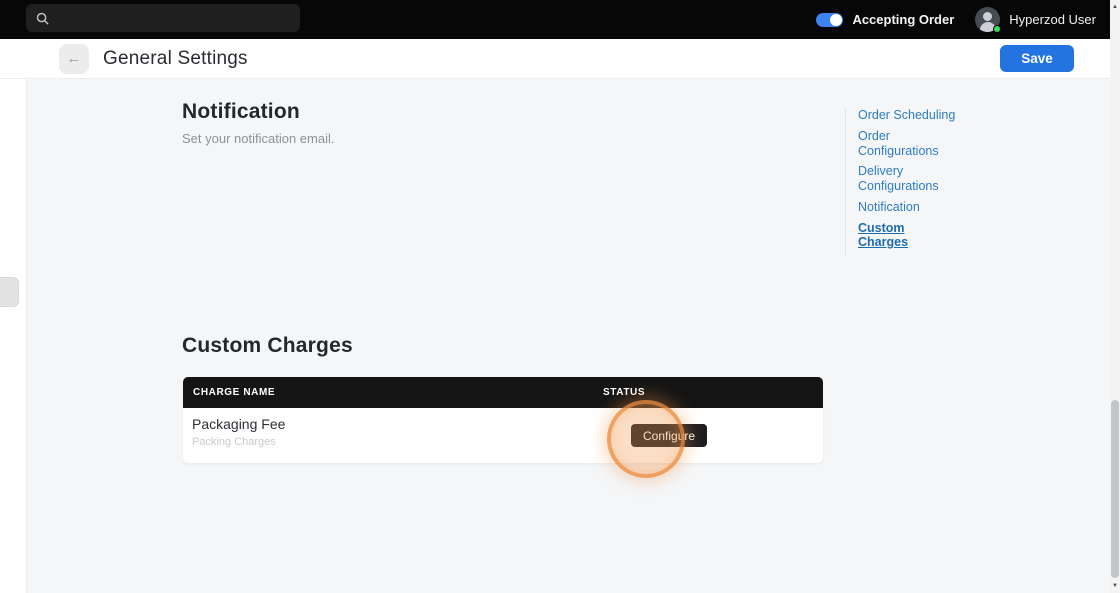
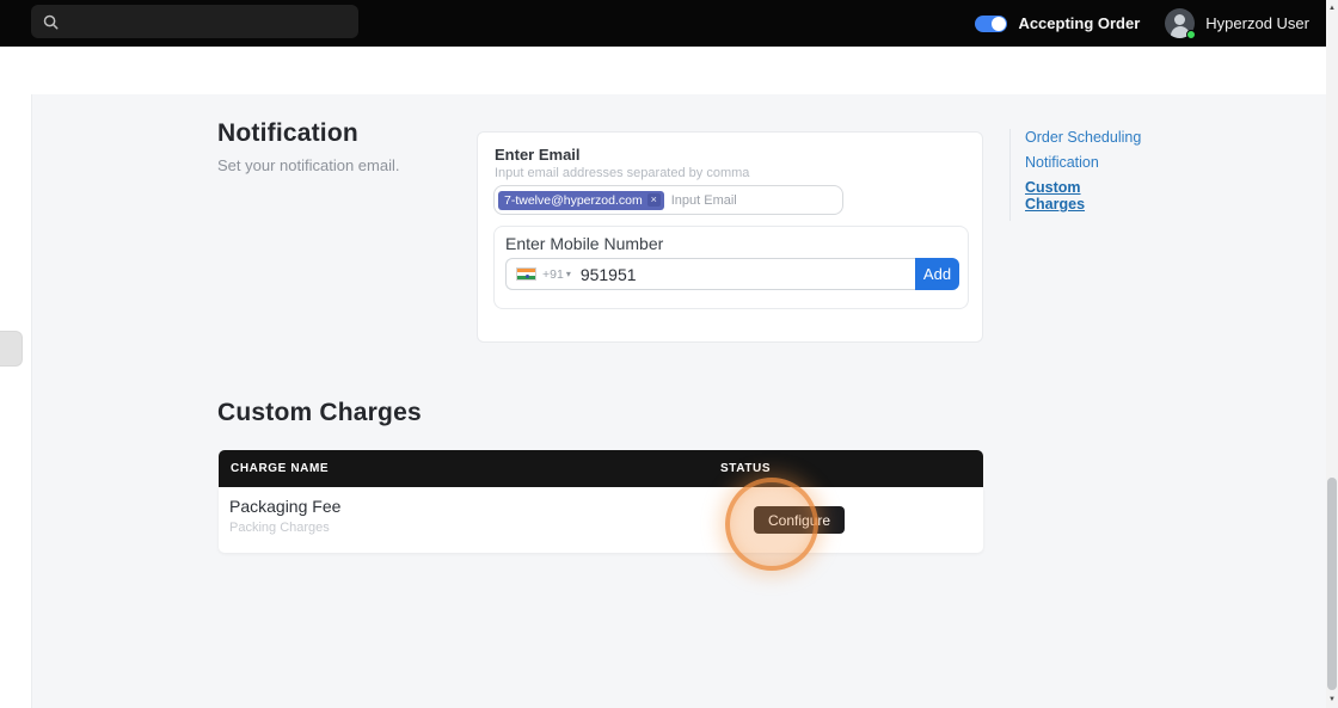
  Accepting Order
  Hyperzod User
- ←
- General Settings
- Save
  Notification
  Set your notification email.
+ Enter Email
+ Input email addresses separated by comma
+ 7-twelve@hyperzod.com
+ ×
+ Input Email
+ Enter Mobile Number
+ +91
+ ▾
+ 951951
+ Add
  Order Scheduling
- Order Configurations
- Delivery Configurations
  Notification
  Custom Charges
  Custom Charges
  CHARGE NAME
  STATUS
  Packaging Fee
  Packing Charges
  Configure
